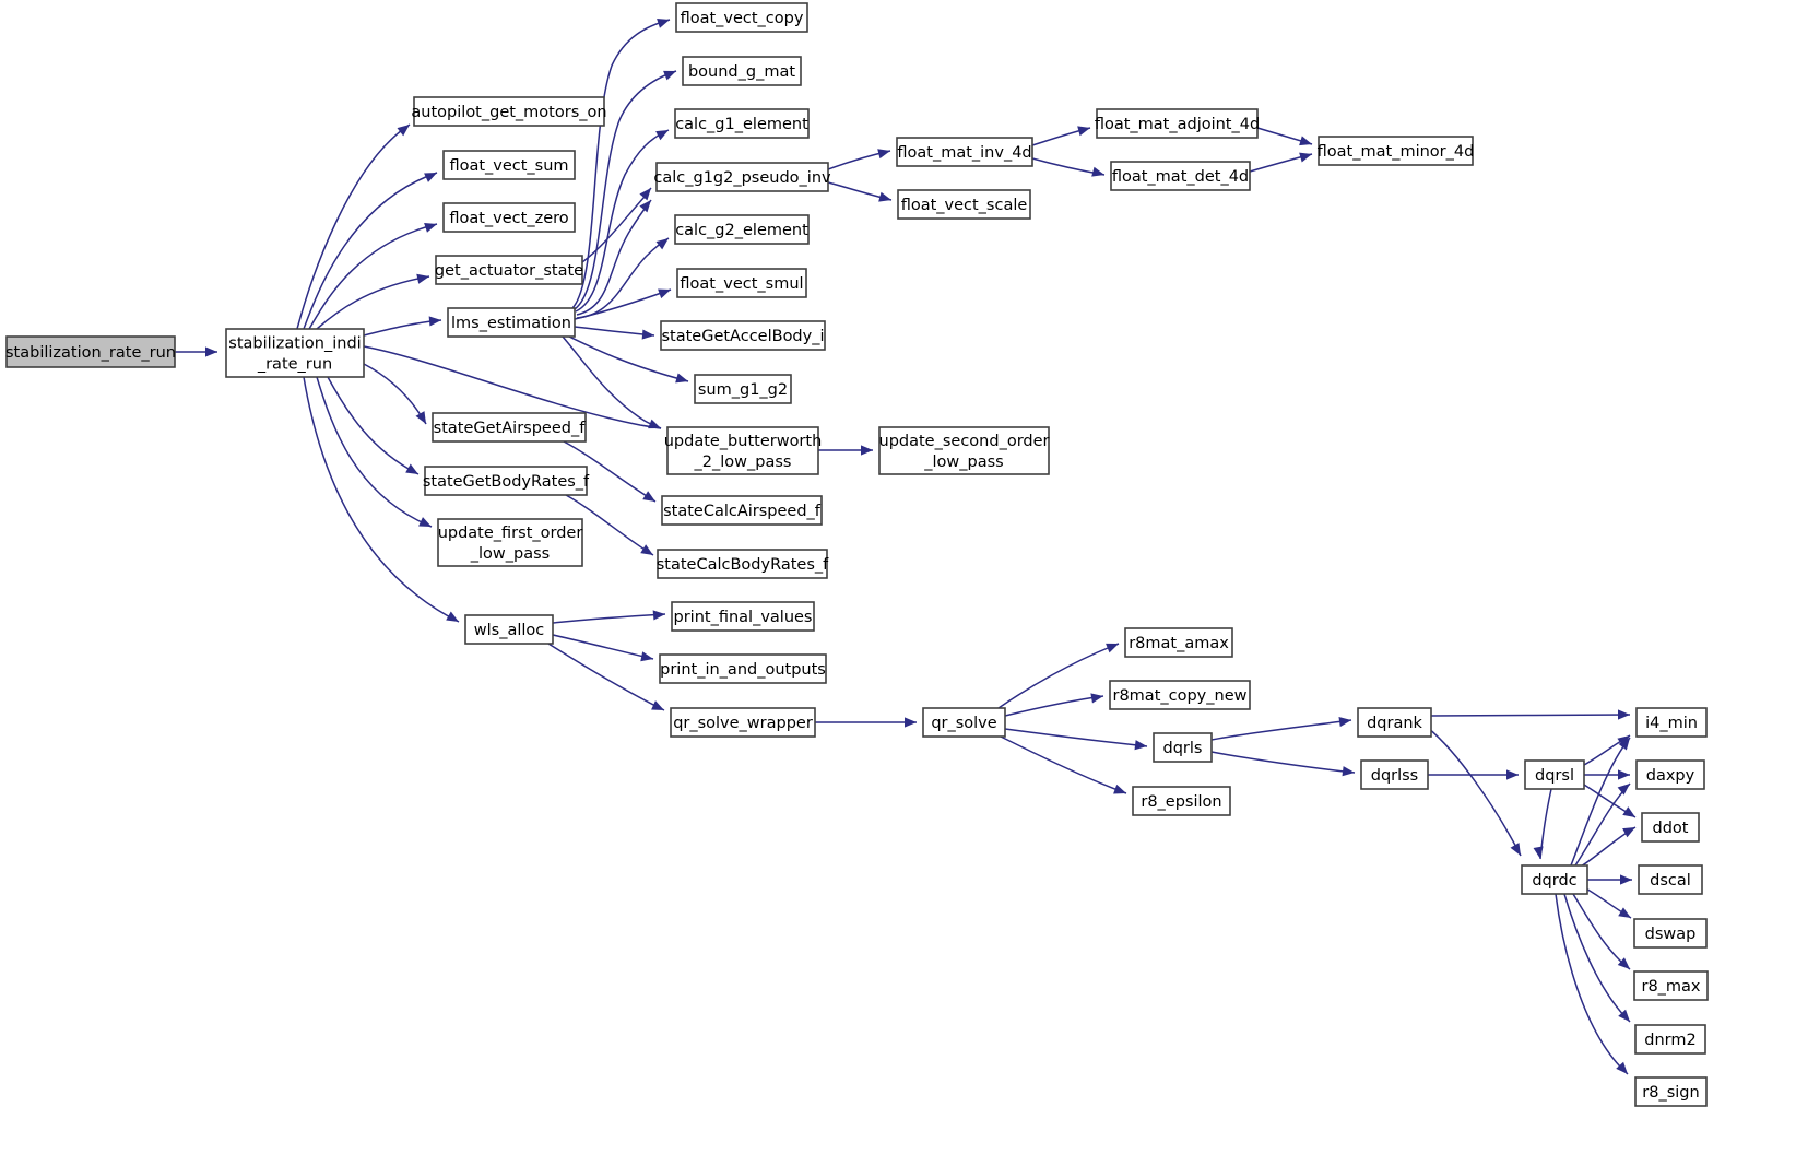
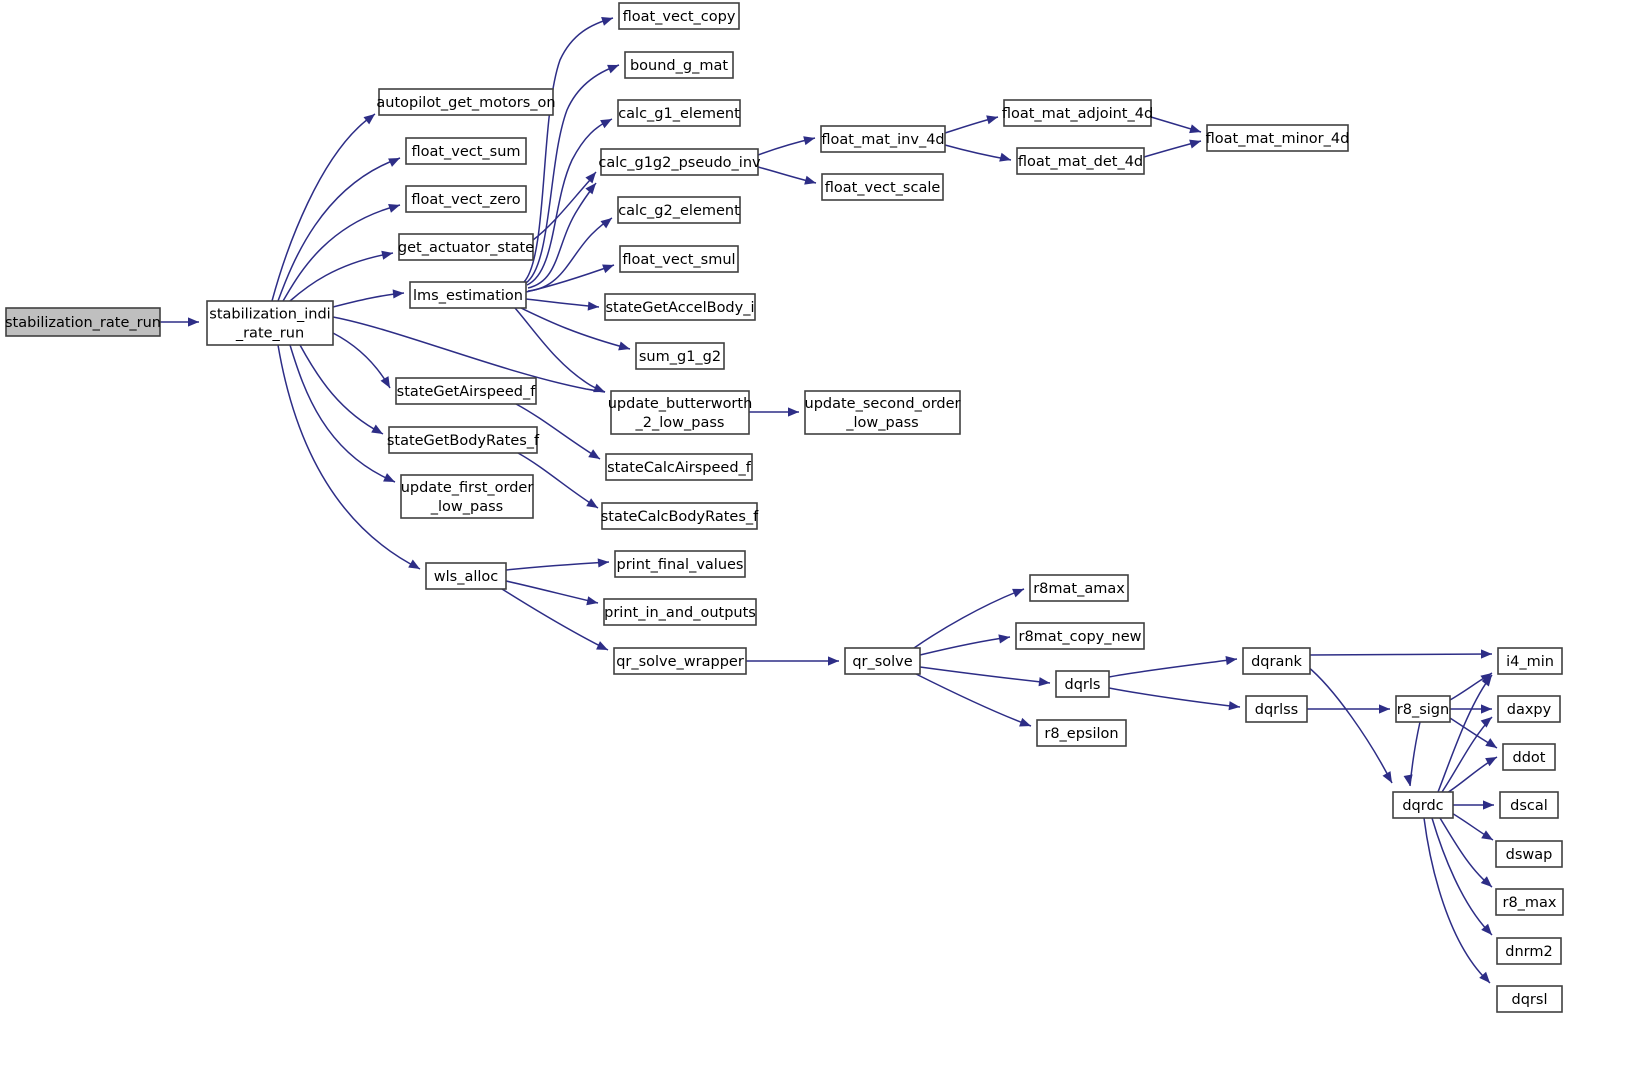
  stabilization_rate_run
  stabilization_indi
  _rate_run
  autopilot_get_motors_on
  float_vect_sum
  float_vect_zero
  get_actuator_state
  lms_estimation
  stateGetAirspeed_f
  stateGetBodyRates_f
  update_first_order
  _low_pass
  wls_alloc
  float_vect_copy
  bound_g_mat
  calc_g1_element
  calc_g1g2_pseudo_inv
  calc_g2_element
  float_vect_smul
  stateGetAccelBody_i
  sum_g1_g2
  update_butterworth
  _2_low_pass
  stateCalcAirspeed_f
  stateCalcBodyRates_f
  print_final_values
  print_in_and_outputs
  qr_solve_wrapper
  float_mat_inv_4d
  float_vect_scale
  update_second_order
  _low_pass
  qr_solve
  float_mat_adjoint_4d
  float_mat_det_4d
  r8mat_amax
  r8mat_copy_new
  dqrls
  r8_epsilon
  float_mat_minor_4d
  dqrank
  dqrlss
- dqrsl
+ r8_sign
  dqrdc
  i4_min
  daxpy
  ddot
  dscal
  dswap
  r8_max
  dnrm2
- r8_sign
+ dqrsl
